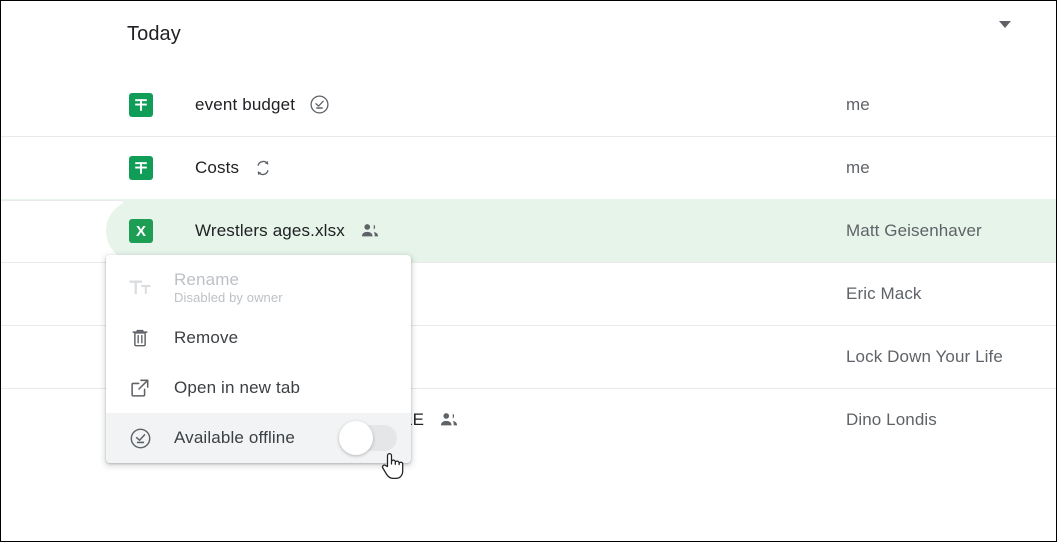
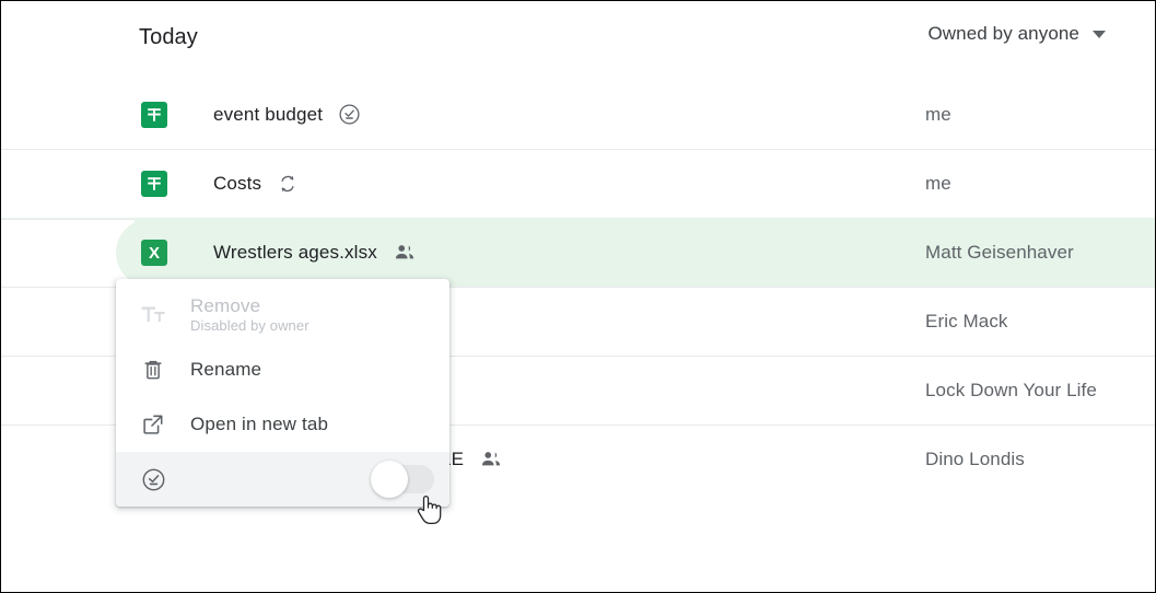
  Today
+ Owned by anyone
  event budget
  me
  Costs
  me
  X
  Wrestlers ages.xlsx
  Matt Geisenhaver
  Eric Mack
  Lock Down Your Life
  Dino Londis
- Rename
+ Remove
  Disabled by owner
- Remove
+ Rename
  Open in new tab
- Available offline
